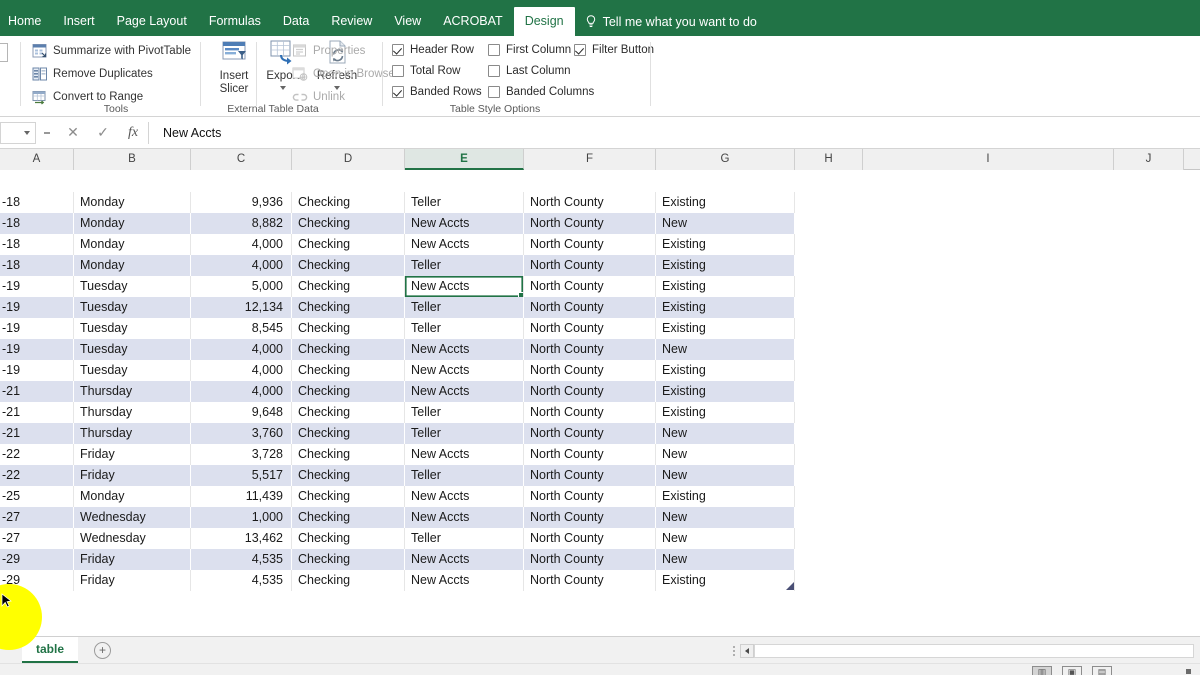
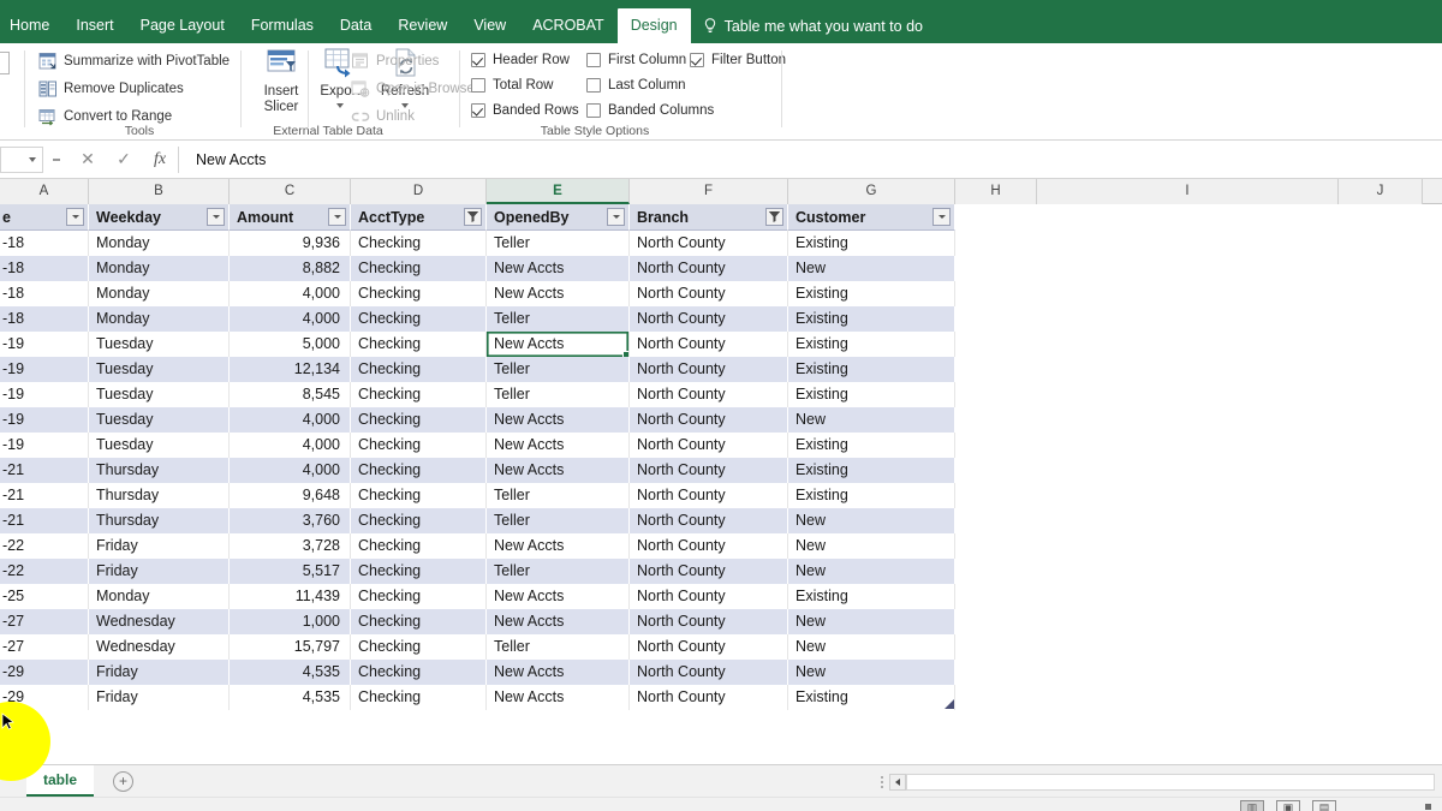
  Home
  Insert
  Page Layout
  Formulas
  Data
  Review
  View
  ACROBAT
  Design
- Tell me what you want to do
+ Table me what you want to do
  Summarize with PivotTable
  Remove Duplicates
  Convert to Range
  Tools
  Insert
  Slicer
  Refresh
  Properties
  Open in Brows
  Unlink
  External Table Data
  Header Row
  Total Row
  Banded Rows
  First Column
  Last Column
  Banded Columns
  Filter Butto
  Table Style Options
  ✕
  ✓
  fx
  New Accts
  A
  B
  C
  D
  E
  F
  G
  H
  I
  J
+ e
+ Weekday
+ Amount
+ AcctType
+ OpenedBy
+ Branch
+ Customer
  -18
  Monday
  9,936
  Checking
  Teller
  North County
  Existing
  -18
  Monday
  8,882
  Checking
  New Accts
  North County
  New
  -18
  Monday
  4,000
  Checking
  New Accts
  North County
  Existing
  -18
  Monday
  4,000
  Checking
  Teller
  North County
  Existing
  -19
  Tuesday
  5,000
  Checking
  New Accts
  North County
  Existing
  -19
  Tuesday
  12,134
  Checking
  Teller
  North County
  Existing
  -19
  Tuesday
  8,545
  Checking
  Teller
  North County
  Existing
  -19
  Tuesday
  4,000
  Checking
  New Accts
  North County
  New
  -19
  Tuesday
  4,000
  Checking
  New Accts
  North County
  Existing
  -21
  Thursday
  4,000
  Checking
  New Accts
  North County
  Existing
  -21
  Thursday
  9,648
  Checking
  Teller
  North County
  Existing
  -21
  Thursday
  3,760
  Checking
  Teller
  North County
  New
  -22
  Friday
  3,728
  Checking
  New Accts
  North County
  New
  -22
  Friday
  5,517
  Checking
  Teller
  North County
  New
  -25
  Monday
  11,439
  Checking
  New Accts
  North County
  Existing
  -27
  Wednesday
  1,000
  Checking
  New Accts
  North County
  New
  -27
  Wednesday
- 13,462
+ 15,797
  Checking
  Teller
  North County
  New
  -29
  Friday
  4,535
  Checking
  New Accts
  North County
  New
  -29
  Friday
  4,535
  Checking
  New Accts
  North County
  Existing
  table
  +
  ▥
  ▣
  ▤
